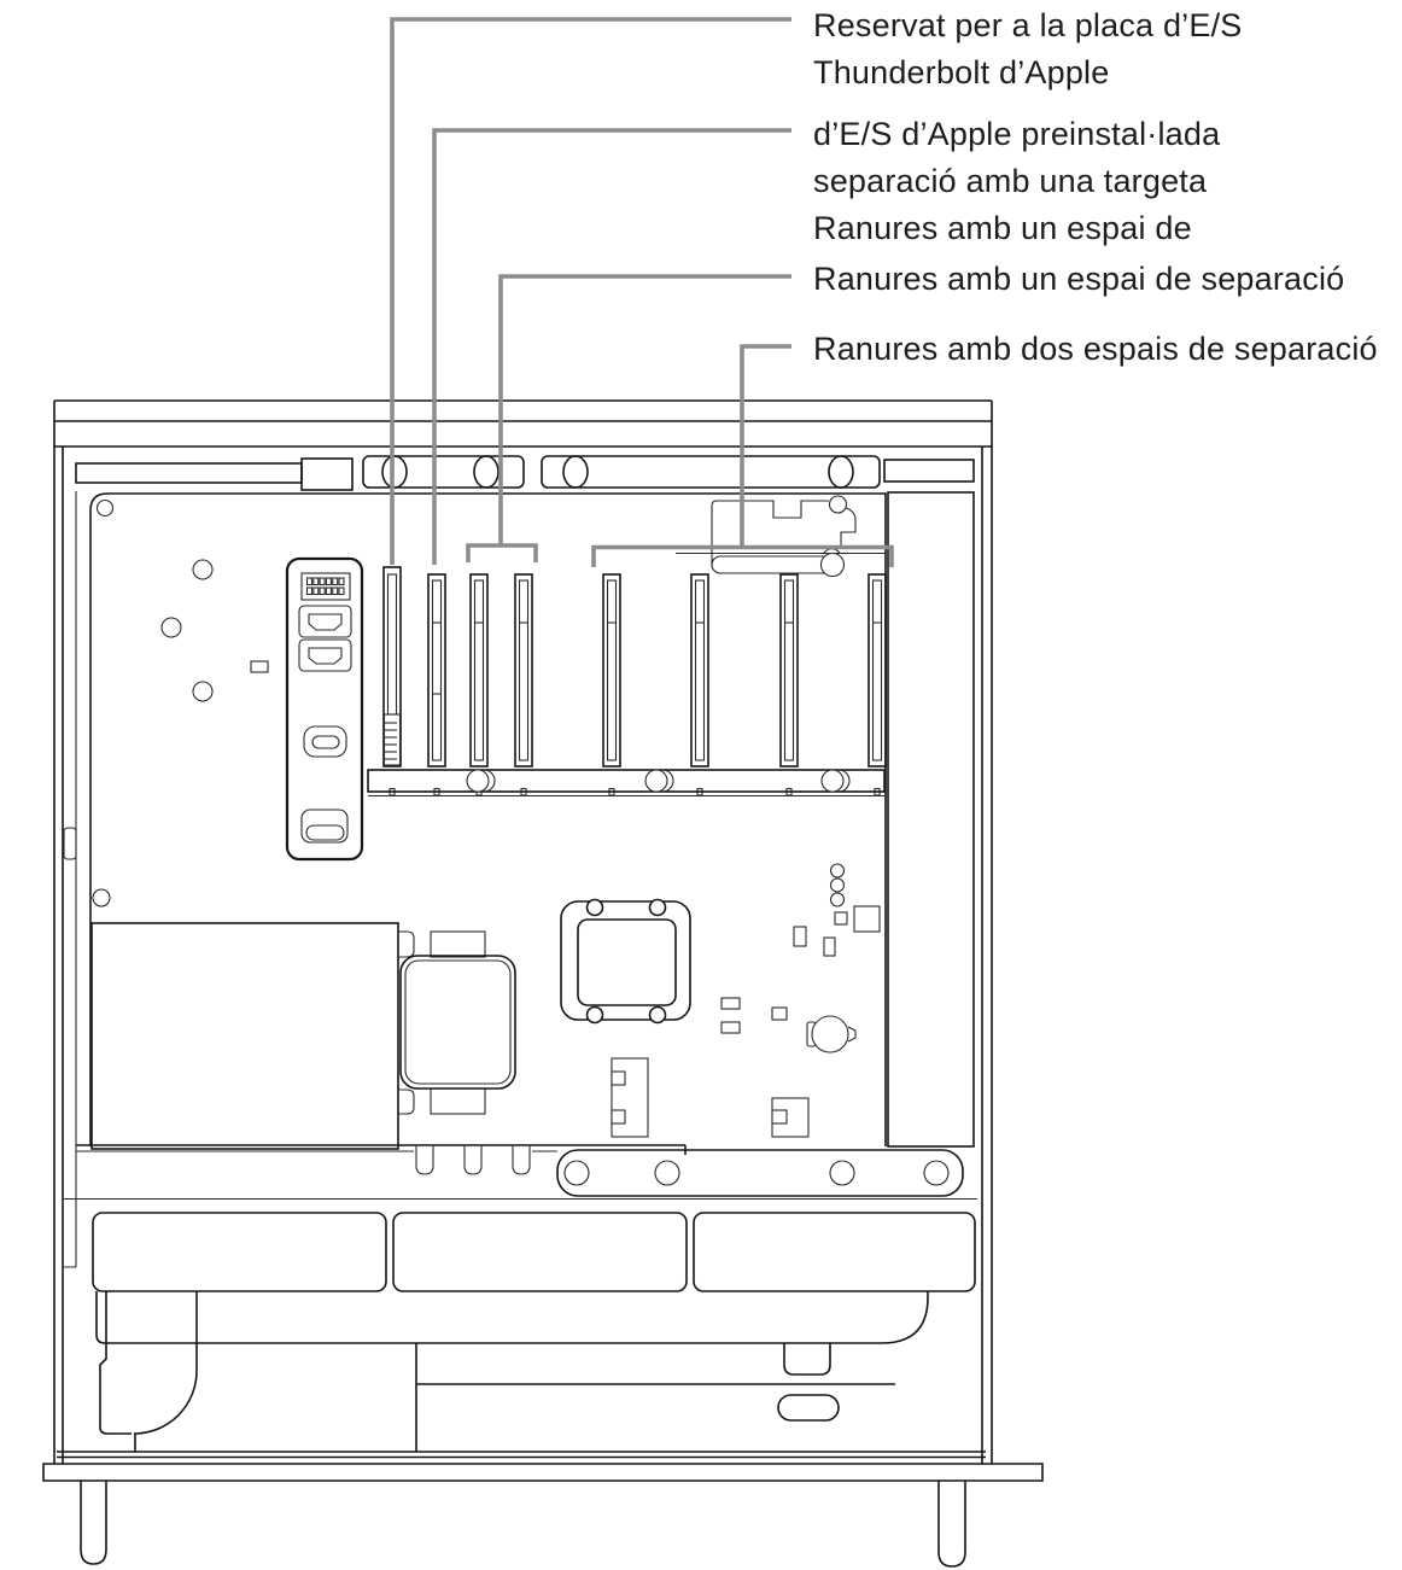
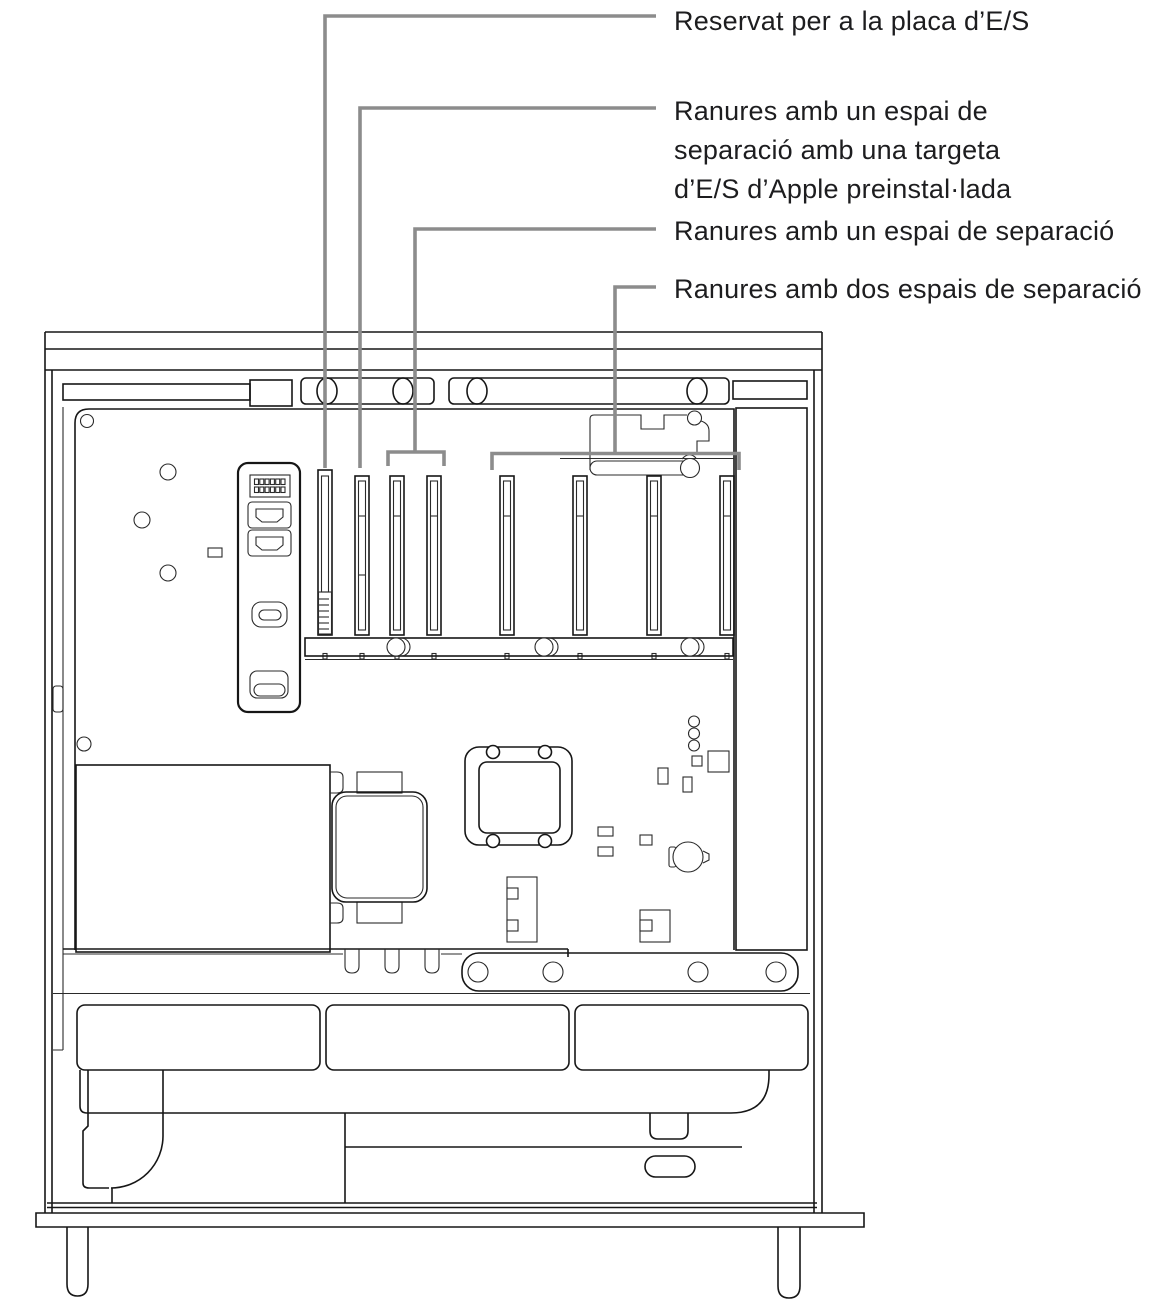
  Reservat per a la placa d’E/S
- Thunderbolt d’Apple
- d’E/S d’Apple preinstal·lada
+ Ranures amb un espai de
  separació amb una targeta
- Ranures amb un espai de
+ d’E/S d’Apple preinstal·lada
  Ranures amb un espai de separació
  Ranures amb dos espais de separació
